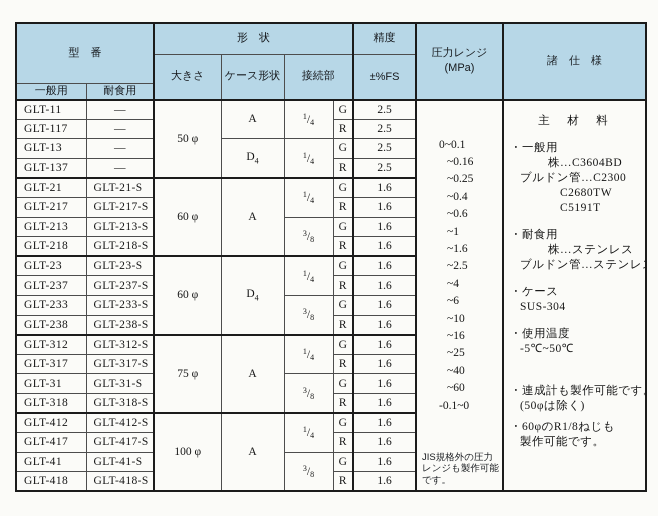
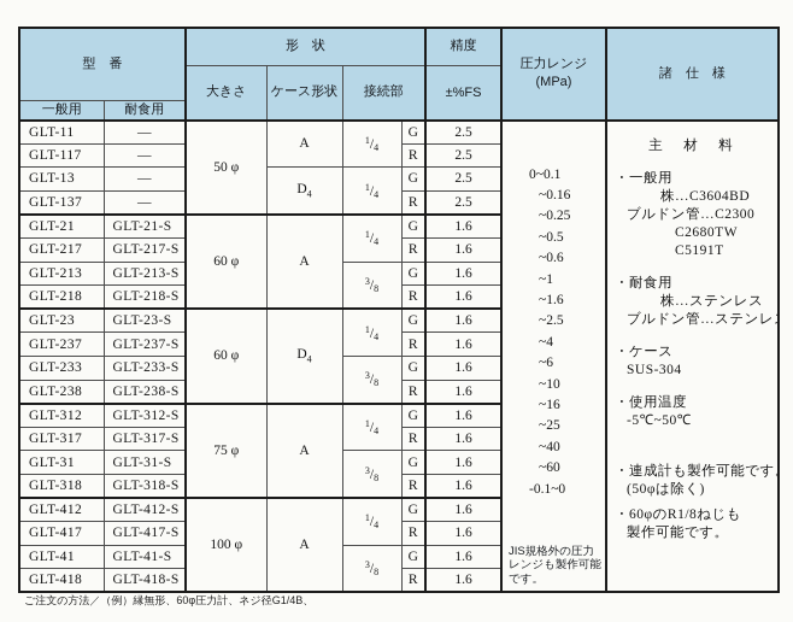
  型 番	形 状	精度	圧力レンジ (MPa)	諸 仕 様
  大きさ	ケース形状	接続部	±%FS
  一般用	耐食用
- GLT-11	—	50 φ	A	1/4	G	2.5	0~0.1~0.16~0.25~0.4~0.6~1~1.6~2.5~4~6~10~16~25~40~60-0.1~0JIS規格外の圧力レンジも製作可能です。	主 材 料・一般用株…C3604BDブルドン管…C2300C2680TWC5191T・耐食用株…ステンレスブルドン管…ステンレ・ケースSUS-304・使用温度-5℃~50℃・連成計も製作可能です(50φは除く)・60φのR1/8ねじも製作可能です。
+ GLT-11	—	50 φ	A	1/4	G	2.5	0~0.1~0.16~0.25~0.5~0.6~1~1.6~2.5~4~6~10~16~25~40~60-0.1~0JIS規格外の圧力レンジも製作可能です。	主 材 料・一般用株…C3604BDブルドン管…C2300C2680TWC5191T・耐食用株…ステンレスブルドン管…ステンレ・ケースSUS-304・使用温度-5℃~50℃・連成計も製作可能です(50φは除く)・60φのR1/8ねじも製作可能です。
  GLT-117	—	R	2.5
  GLT-13	—	D4	1/4	G	2.5
  GLT-137	—	R	2.5
  GLT-21	GLT-21-S	60 φ	A	1/4	G	1.6
  GLT-217	GLT-217-S	R	1.6
  GLT-213	GLT-213-S	3/8	G	1.6
  GLT-218	GLT-218-S	R	1.6
  GLT-23	GLT-23-S	60 φ	D4	1/4	G	1.6
  GLT-237	GLT-237-S	R	1.6
  GLT-233	GLT-233-S	3/8	G	1.6
  GLT-238	GLT-238-S	R	1.6
  GLT-312	GLT-312-S	75 φ	A	1/4	G	1.6
  GLT-317	GLT-317-S	R	1.6
  GLT-31	GLT-31-S	3/8	G	1.6
  GLT-318	GLT-318-S	R	1.6
  GLT-412	GLT-412-S	100 φ	A	1/4	G	1.6
  GLT-417	GLT-417-S	R	1.6
  GLT-41	GLT-41-S	3/8	G	1.6
  GLT-418	GLT-418-S	R	1.6
+ ご注文の方法／（例）縁無形、60φ圧力計、ネジ径G1/4B、
